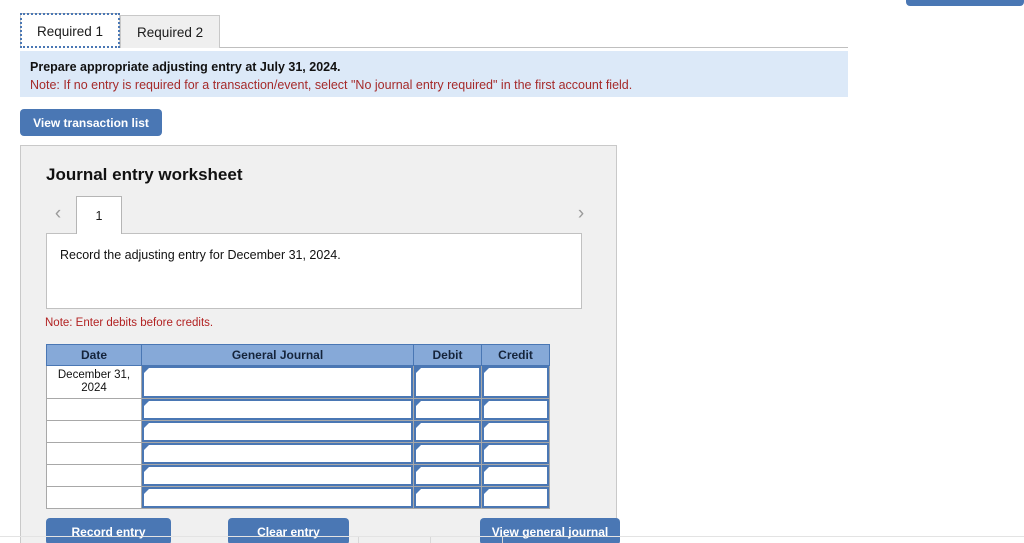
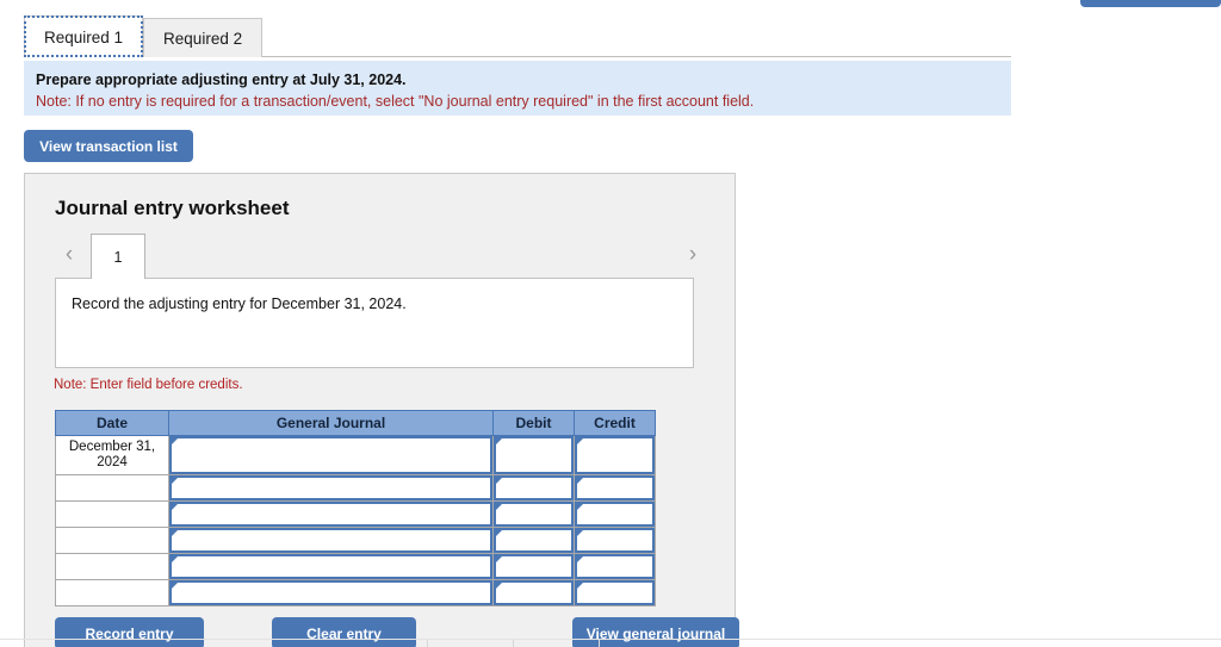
  Required 1
  Required 2
  Prepare appropriate adjusting entry at July 31, 2024.
  Note: If no entry is required for a transaction/event, select "No journal entry required" in the first account field.
  View transaction list
  Journal entry worksheet
  ‹
  1
  ›
  Record the adjusting entry for December 31, 2024.
- Note: Enter debits before credits.
+ Note: Enter field before credits.
  Date	General Journal	Debit	Credit
  December 31, 2024
  Record entry
  Clear entry
  View general journal
